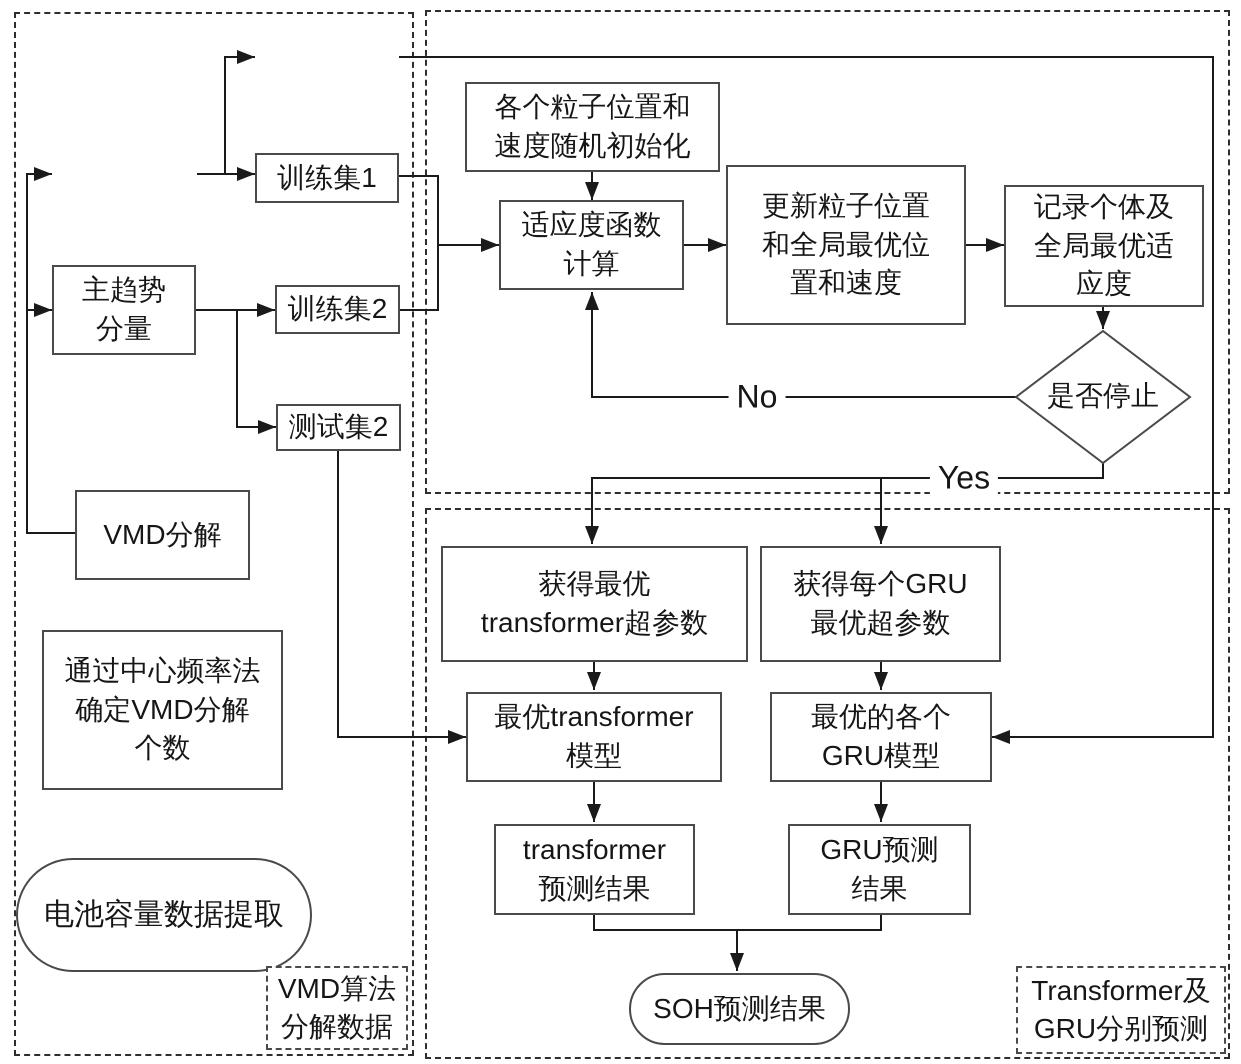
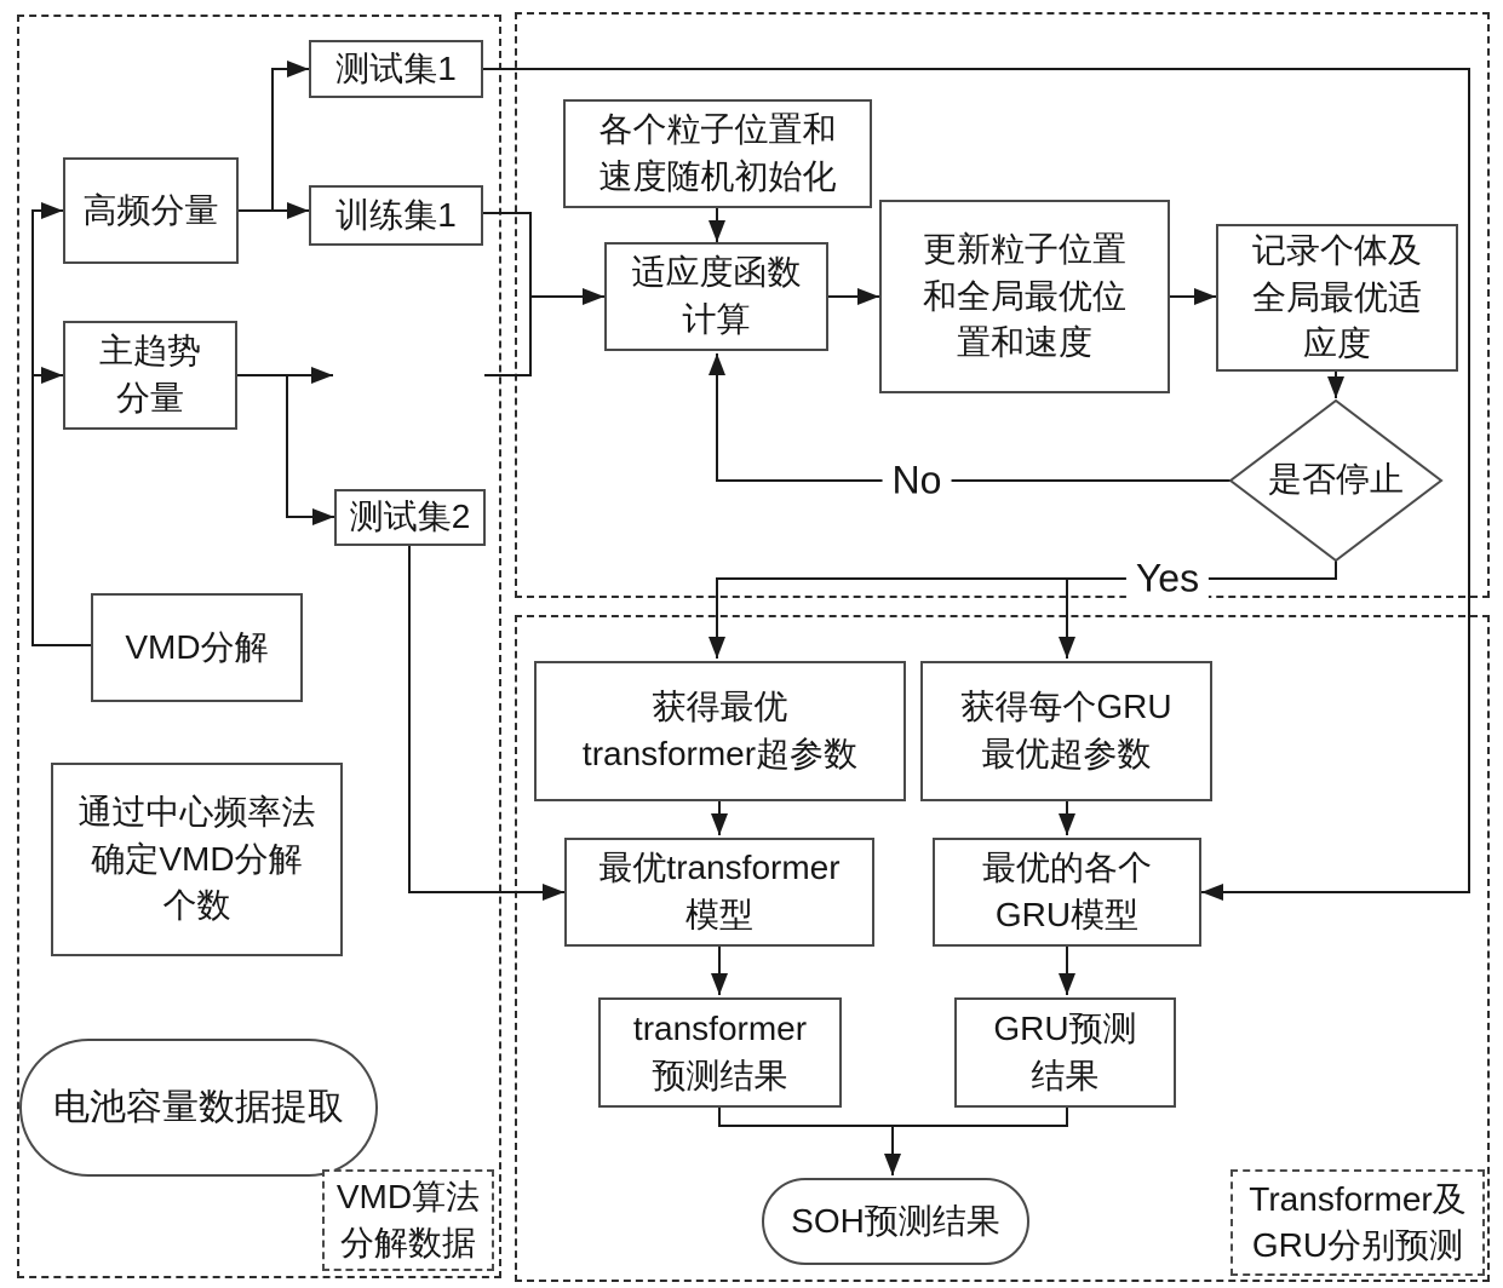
+ 高频分量
  主趋势
  分量
+ 测试集1
  训练集1
- 训练集2
  测试集2
  VMD分解
  通过中心频率法
  确定VMD分解
  个数
  电池容量数据提取
  VMD算法
  分解数据
  各个粒子位置和
  速度随机初始化
  适应度函数
  计算
  更新粒子位置
  和全局最优位
  置和速度
  记录个体及
  全局最优适
  应度
  是否停止
  No
  Yes
  获得最优
  transformer超参数
  获得每个GRU
  最优超参数
  最优transformer
  模型
  最优的各个
  GRU模型
  transformer
  预测结果
  GRU预测
  结果
  SOH预测结果
  Transformer及
  GRU分别预测
